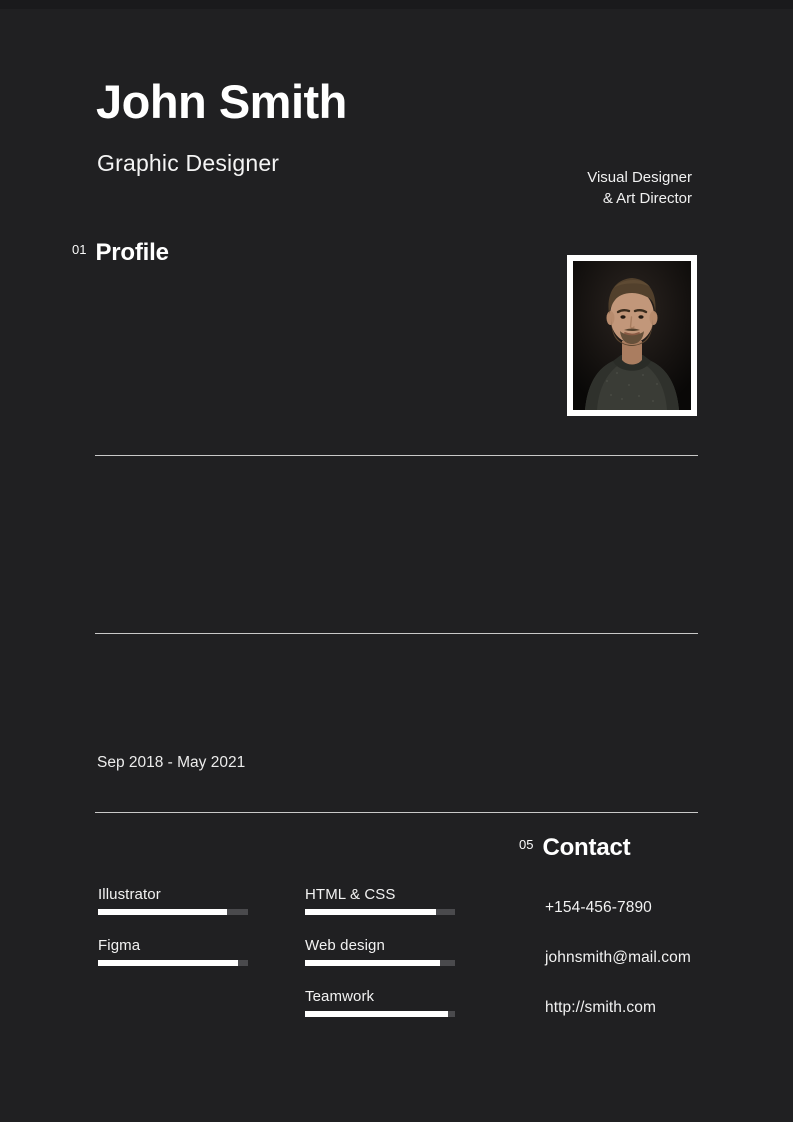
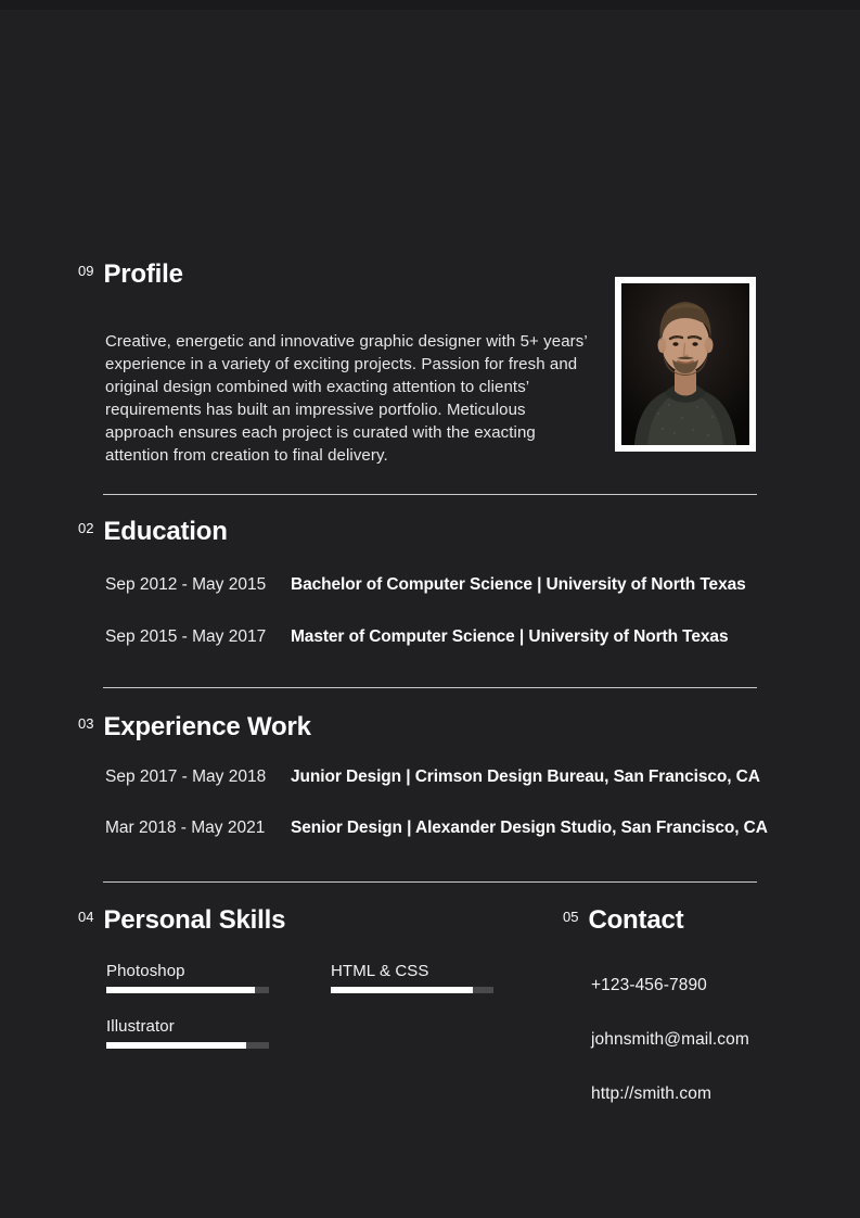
- John Smith
- Graphic Designer
- Visual Designer
- & Art Director
- 01
+ 09
  Profile
+ Creative, energetic and innovative graphic designer with 5+ years’ experience in a variety of exciting projects. Passion for fresh and original design combined with exacting attention to clients’ requirements has built an impressive portfolio. Meticulous approach ensures each project is curated with the exacting attention from creation to final delivery.
+ 02
+ Education
+ Sep 2012 - May 2015
+ Bachelor of Computer Science | University of North Texas
+ Sep 2015 - May 2017
+ Master of Computer Science | University of North Texas
+ 03
+ Experience Work
+ Sep 2017 - May 2018
+ Junior Design | Crimson Design Bureau, San Francisco, CA
- Sep 2018 - May 2021
+ Mar 2018 - May 2021
+ Senior Design | Alexander Design Studio, San Francisco, CA
+ 04
+ Personal Skills
+ Photoshop
  Illustrator
- Figma
  HTML & CSS
- Web design
- Teamwork
  05
  Contact
- +154-456-7890
+ +123-456-7890
  johnsmith@mail.com
  http://smith.com
